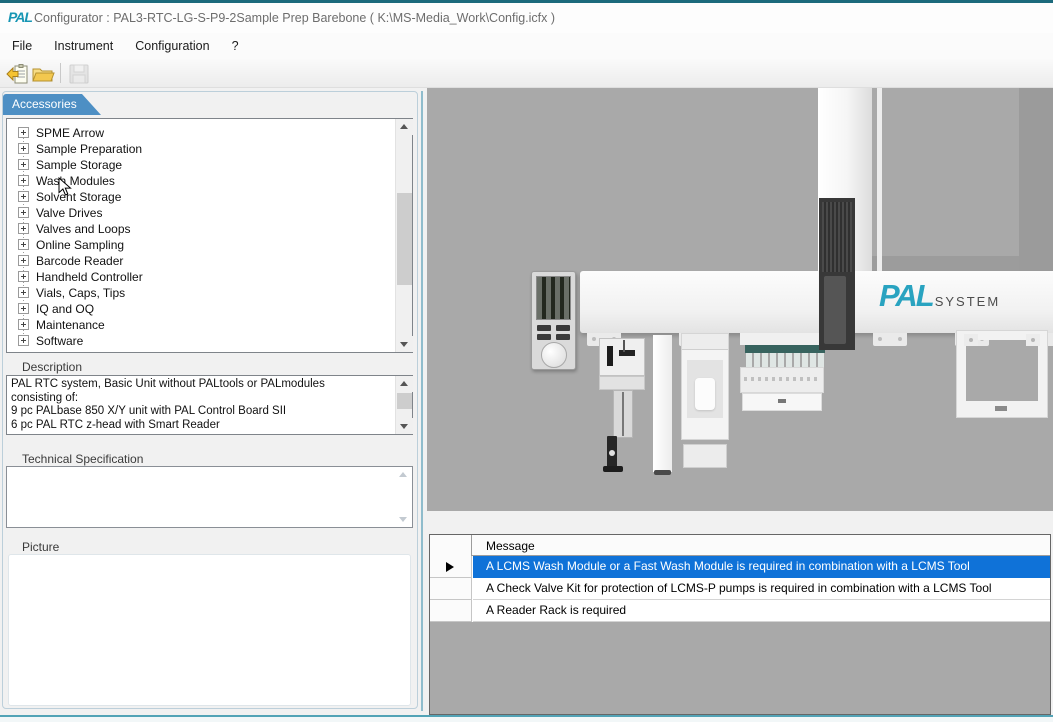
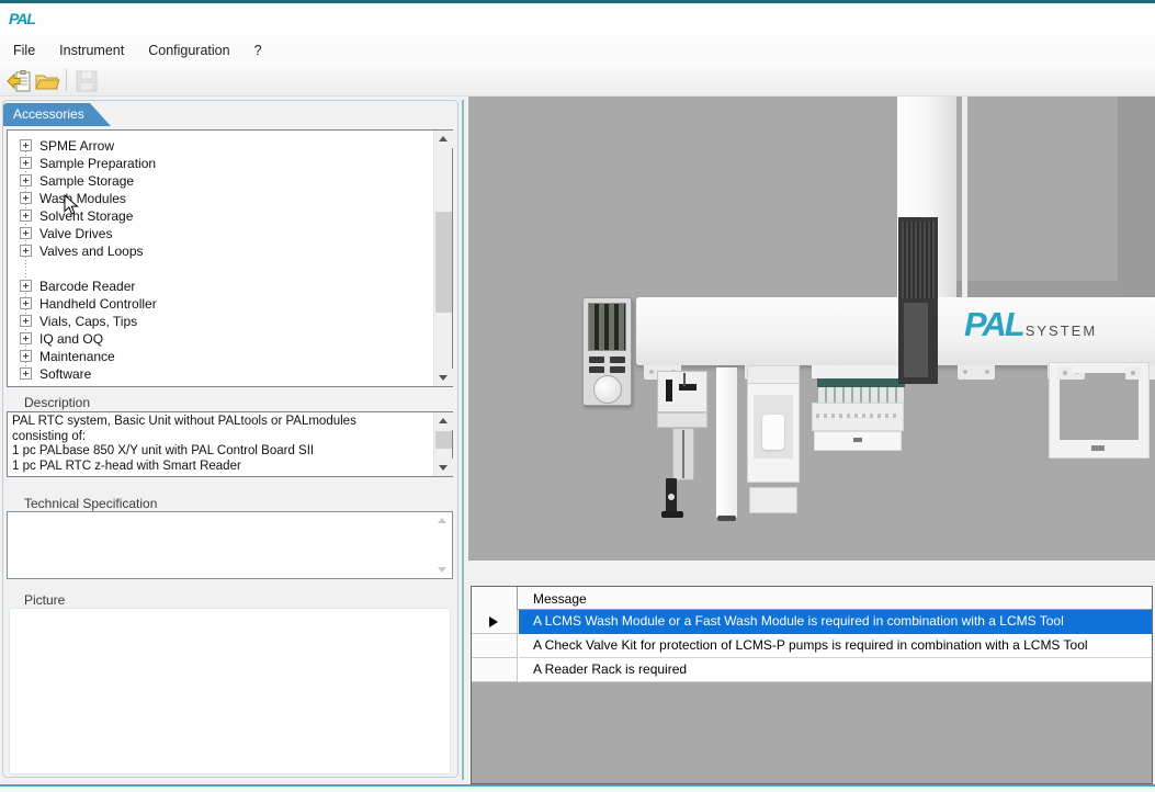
  PAL
- Configurator : PAL3-RTC-LG-S-P9-2Sample Prep Barebone ( K:\MS-Media_Work\Config.icfx )
  File
  Instrument
  Configuration
  ?
  Accessories
  SPME Arrow
  Sample Preparation
  Sample Storage
  Was Modules
  Solvent Storage
  Valve Drives
  Valves and Loops
- Online Sampling
  Barcode Reader
  Handheld Controller
  Vials, Caps, Tips
  IQ and OQ
  Maintenance
  Software
  Description
  PAL RTC system, Basic Unit without PALtools or PALmodules
  consisting of:
- 9 pc PALbase 850 X/Y unit with PAL Control Board SII
+ 1 pc PALbase 850 X/Y unit with PAL Control Board SII
- 6 pc PAL RTC z-head with Smart Reader
+ 1 pc PAL RTC z-head with Smart Reader
  Technical Specification
  Picture
  PAL SYSTEM
  Message
  A LCMS Wash Module or a Fast Wash Module is required in combination with a LCMS Tool
  A Check Valve Kit for protection of LCMS-P pumps is required in combination with a LCMS Tool
  A Reader Rack is required
